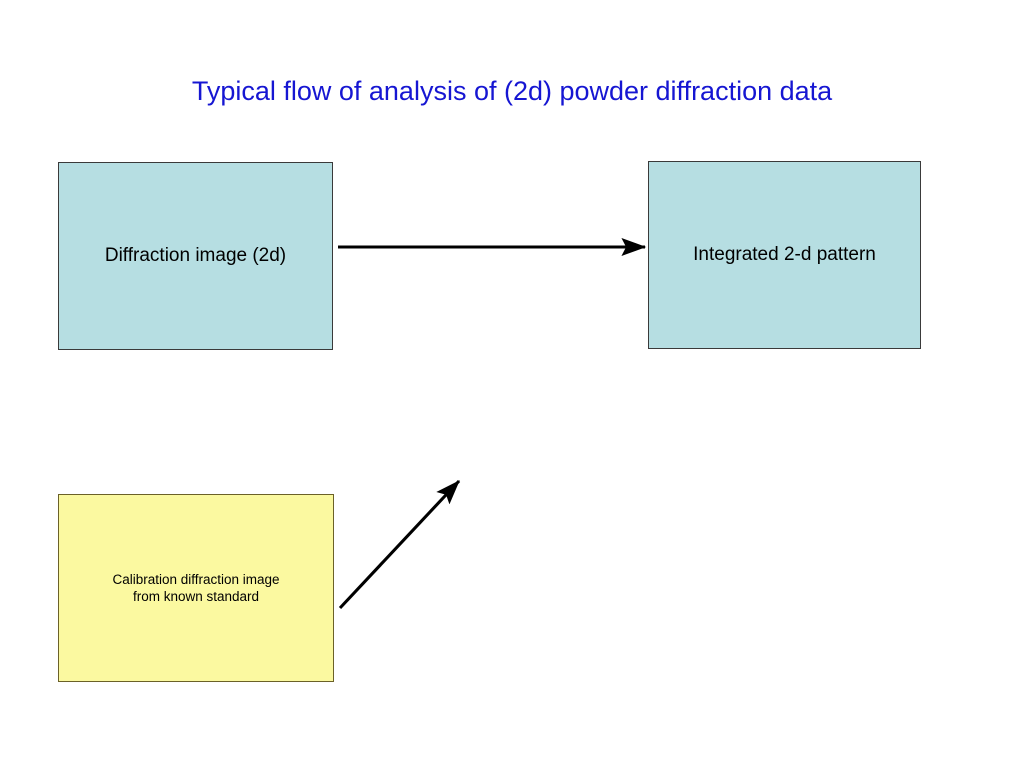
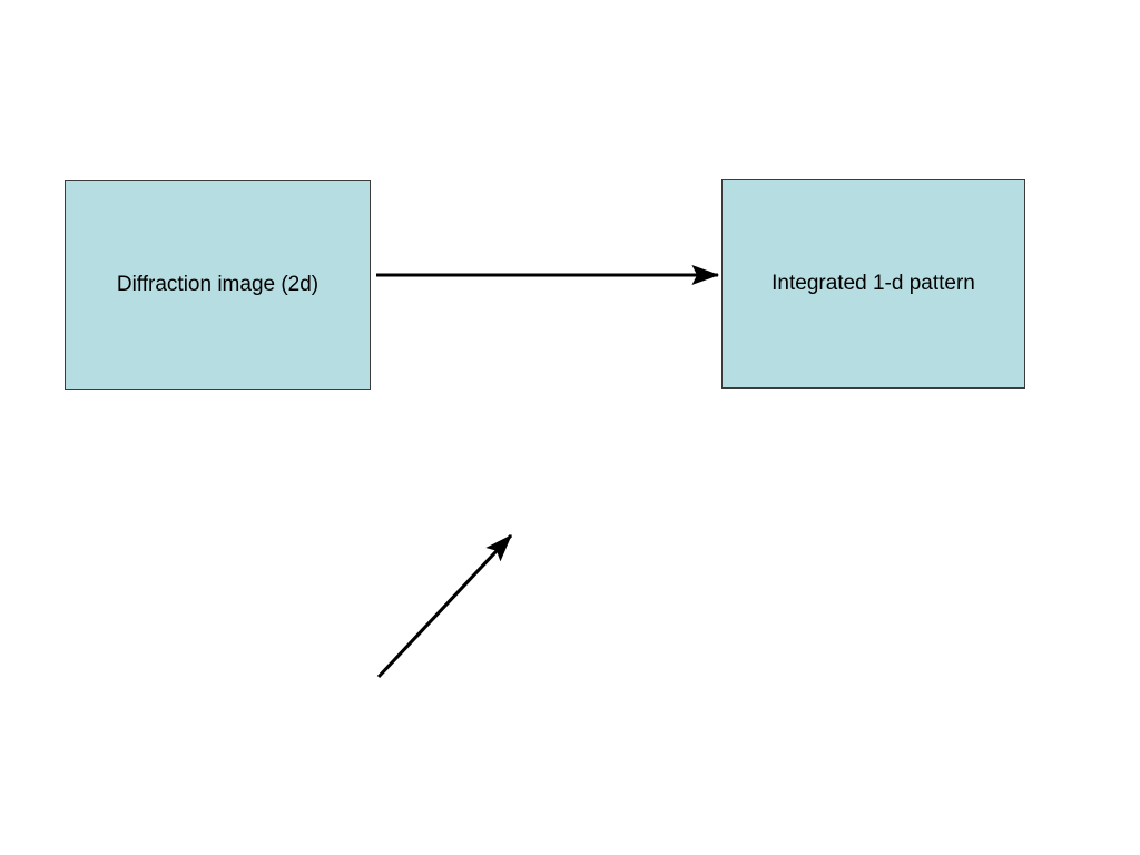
- Typical flow of analysis of (2d) powder diffraction data
  Diffraction image (2d)
- Integrated 2-d pattern
+ Integrated 1-d pattern
- Calibration diffraction image
- from known standard
